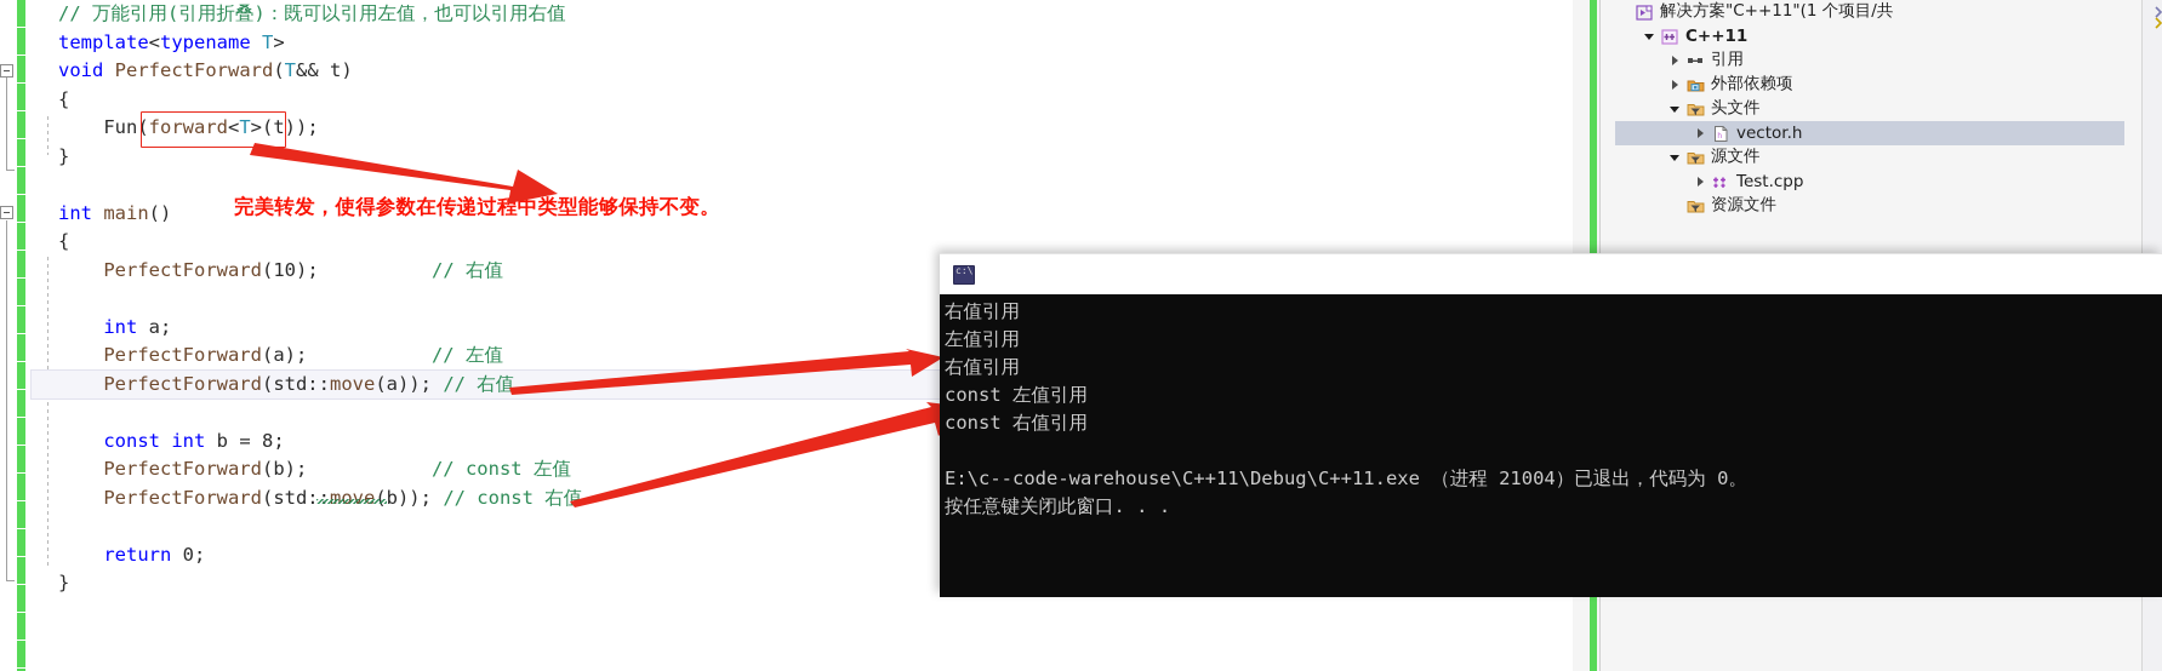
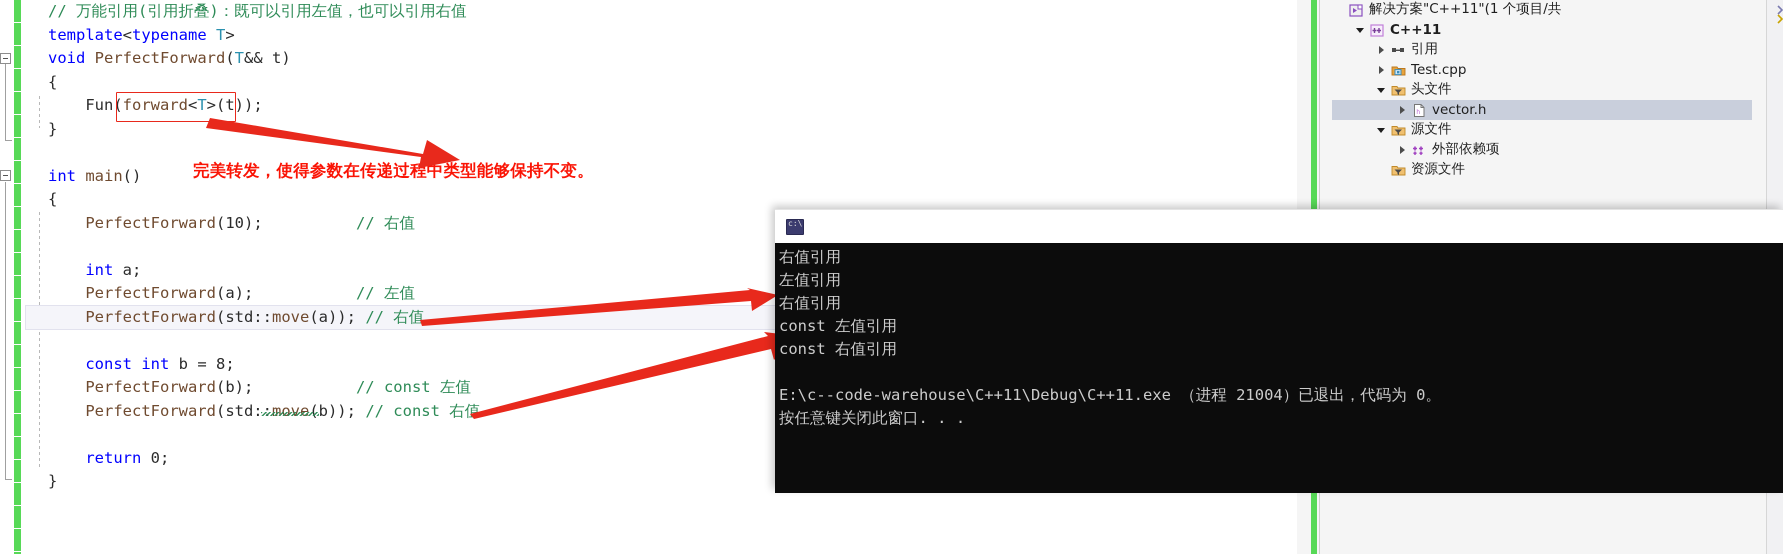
  // 万能引用(引用折叠)：既可以引用左值，也可以引用右值
  template<typename T>
  void PerfectForward(T&& t)
  {
  Fun(forward<T>(t));
  }
  int main()
  {
  PerfectForward(10); // 右值
  int a;
  PerfectForward(a); // 左值
  PerfectForward(std::move(a)); // 右值
  const int b = 8;
  PerfectForward(b); // const 左值
  PerfectForward(std::move(b)); // const 右值
  return 0;
  }
  完美转发，使得参数在传递过程中类型能够保持不变。
  解决方案"C++11"(1 个项目/共
  C++11
  引用
- 外部依赖项
+ Test.cpp
  头文件
  h
  vector.h
  源文件
- Test.cpp
+ 外部依赖项
  资源文件
  右值引用
  左值引用
  右值引用
  const 左值引用
  const 右值引用
  E:\c--code-warehouse\C++11\Debug\C++11.exe （进程 21004）已退出，代码为 0。
  按任意键关闭此窗口. . .
